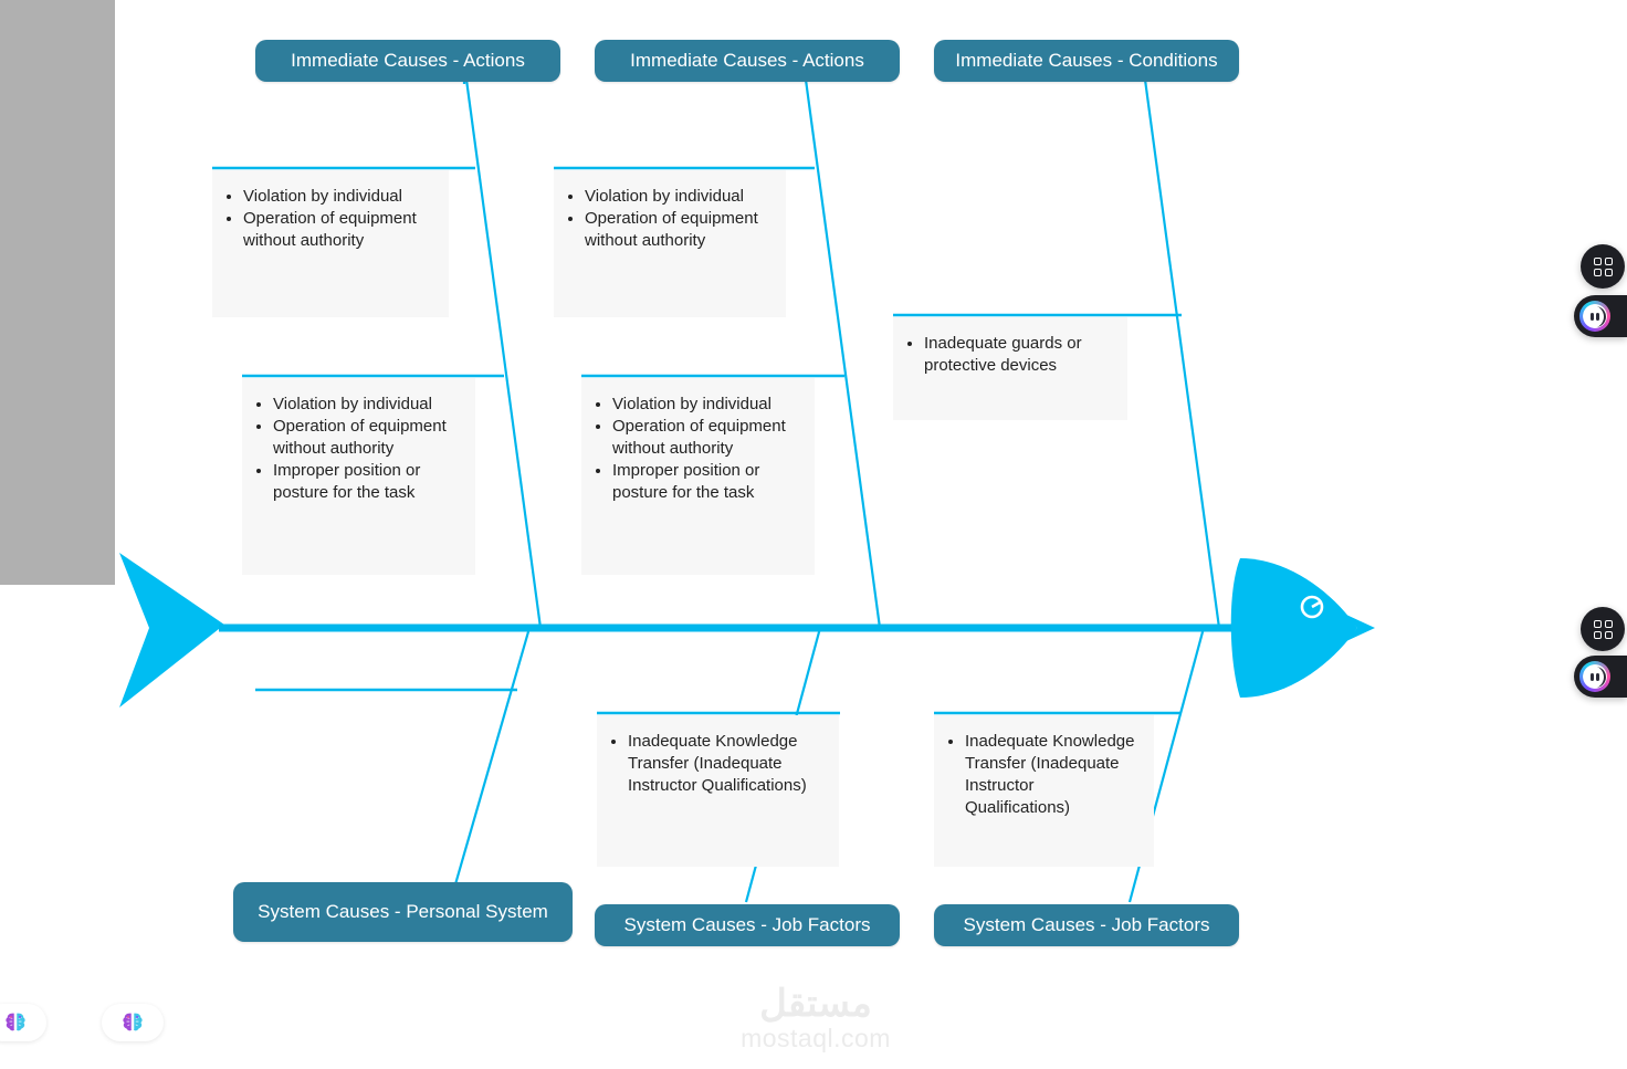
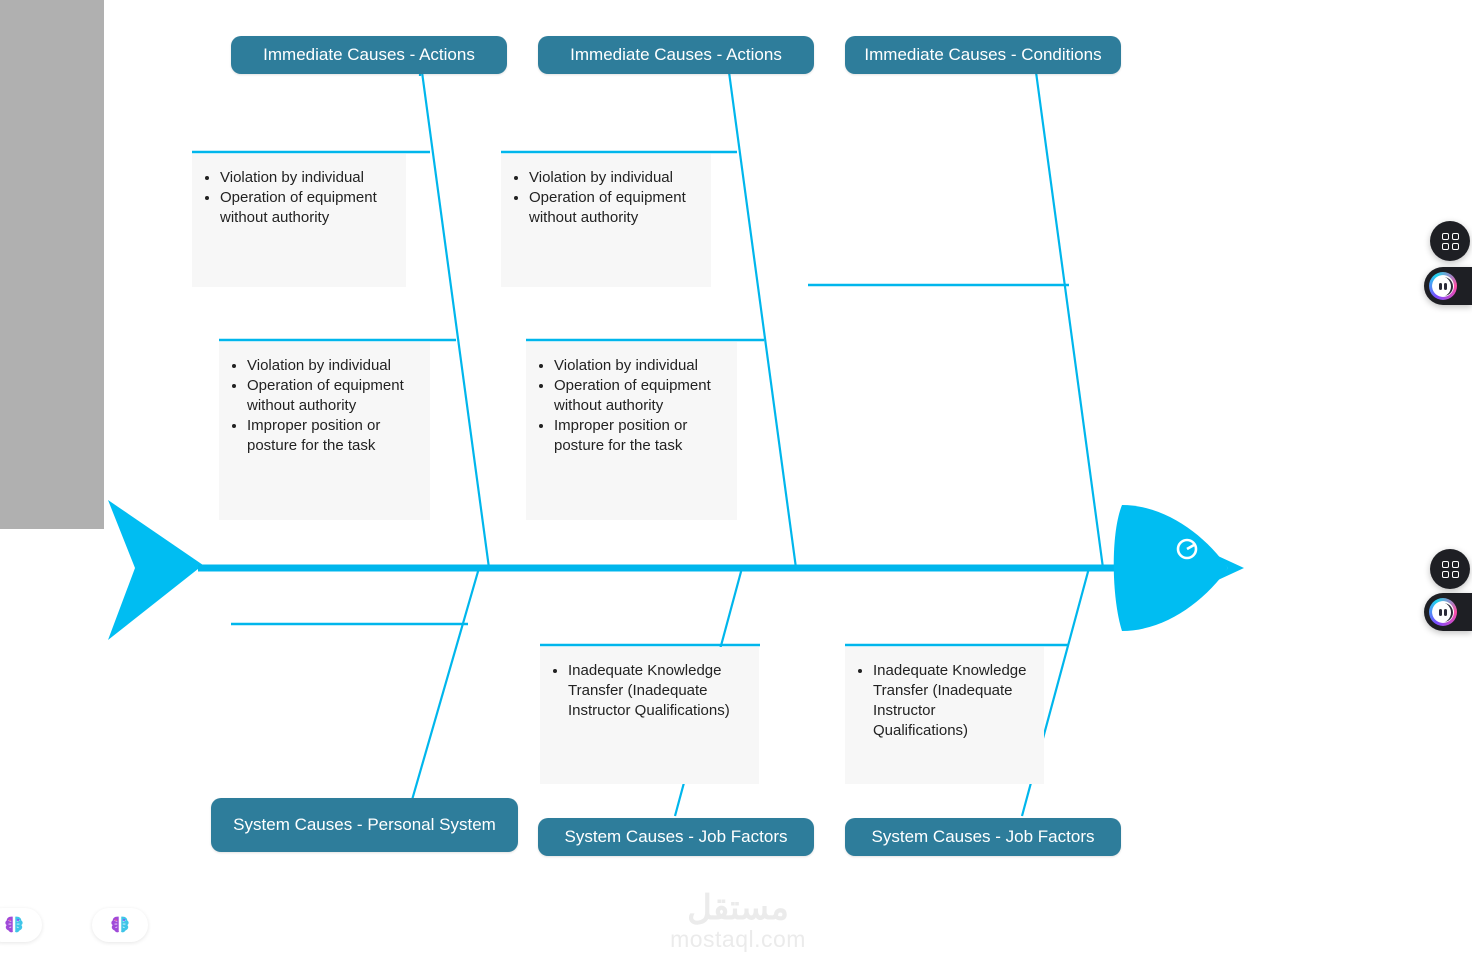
  Immediate Causes - Actions
  Immediate Causes - Actions
  Immediate Causes - Conditions
  System Causes - Personal System
  System Causes - Job Factors
  System Causes - Job Factors
  Violation by individual
  Operation of equipment without authority
  Violation by individual
  Operation of equipment without authority
  Violation by individual
  Operation of equipment without authority
  Improper position or posture for the task
  Violation by individual
  Operation of equipment without authority
  Improper position or posture for the task
- Inadequate guards or protective devices
  Inadequate Knowledge Transfer (Inadequate Instructor Qualifications)
  Inadequate Knowledge Transfer (Inadequate Instructor Qualifications)
